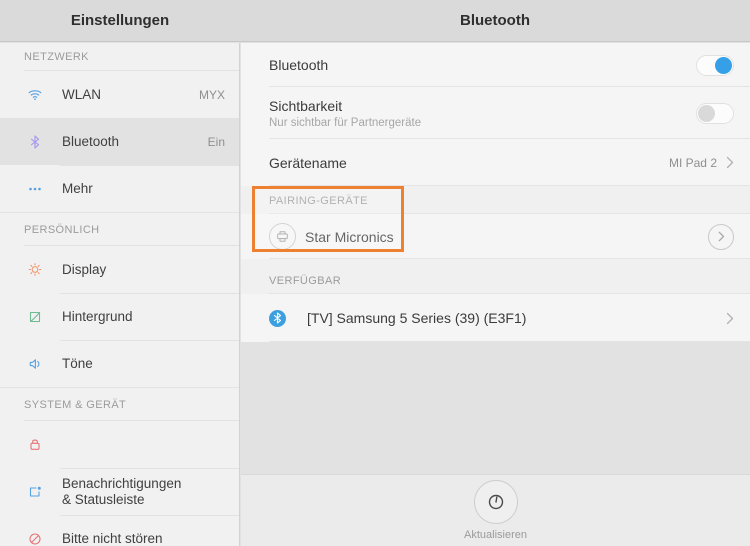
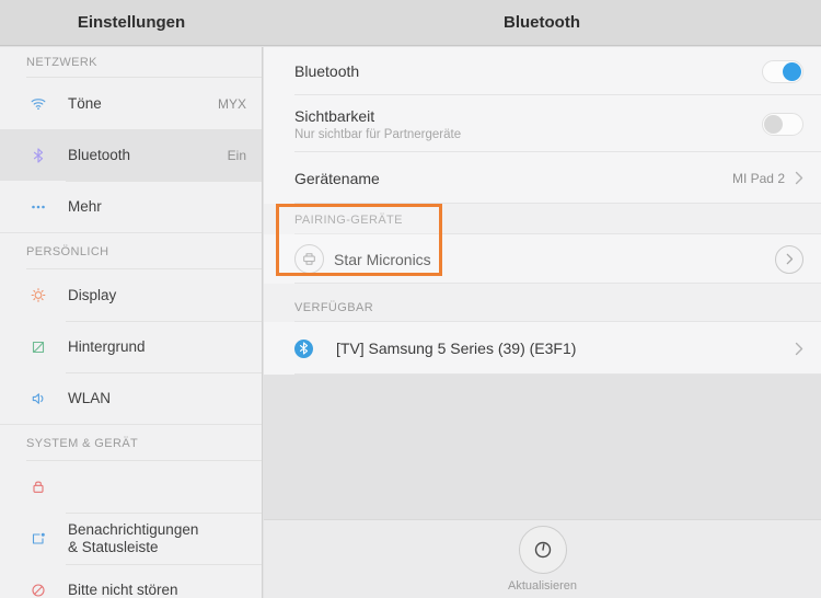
  Einstellungen
  Bluetooth
  NETZWERK
- WLAN
+ Töne
  MYX
  Bluetooth
  Ein
  Mehr
  PERSÖNLICH
  Display
  Hintergrund
- Töne
+ WLAN
  SYSTEM & GERÄT
  Benachrichtigungen & Statusleiste
  Bitte nicht stören
  Bluetooth
  Sichtbarkeit
  Nur sichtbar für Partnergeräte
  Gerätename
  MI Pad 2
  PAIRING-GERÄTE
  Star Micronics
  VERFÜGBAR
  [TV] Samsung 5 Series (39) (E3F1)
  Aktualisieren
